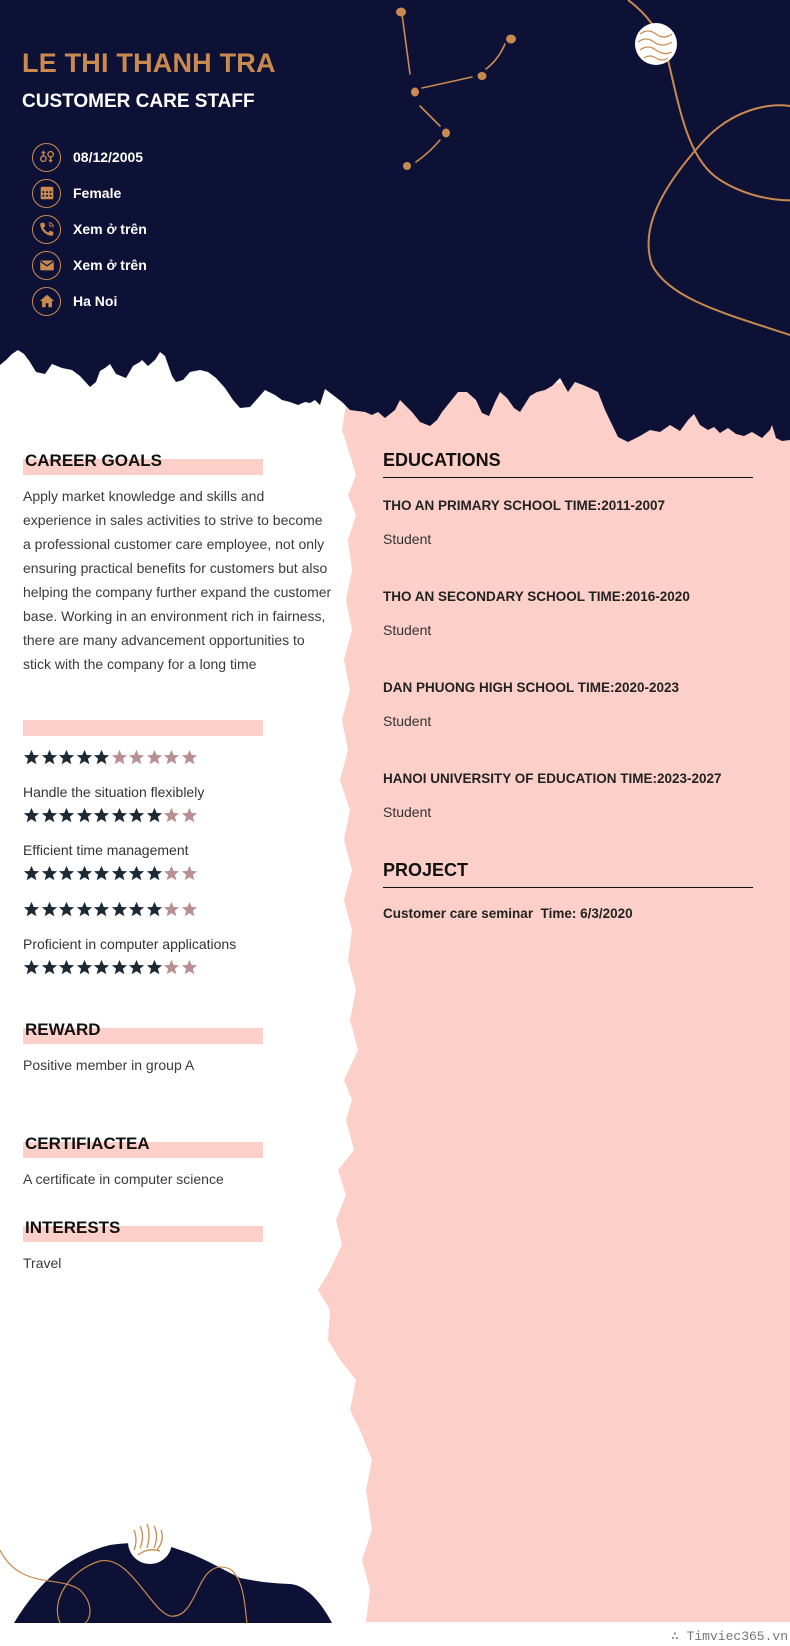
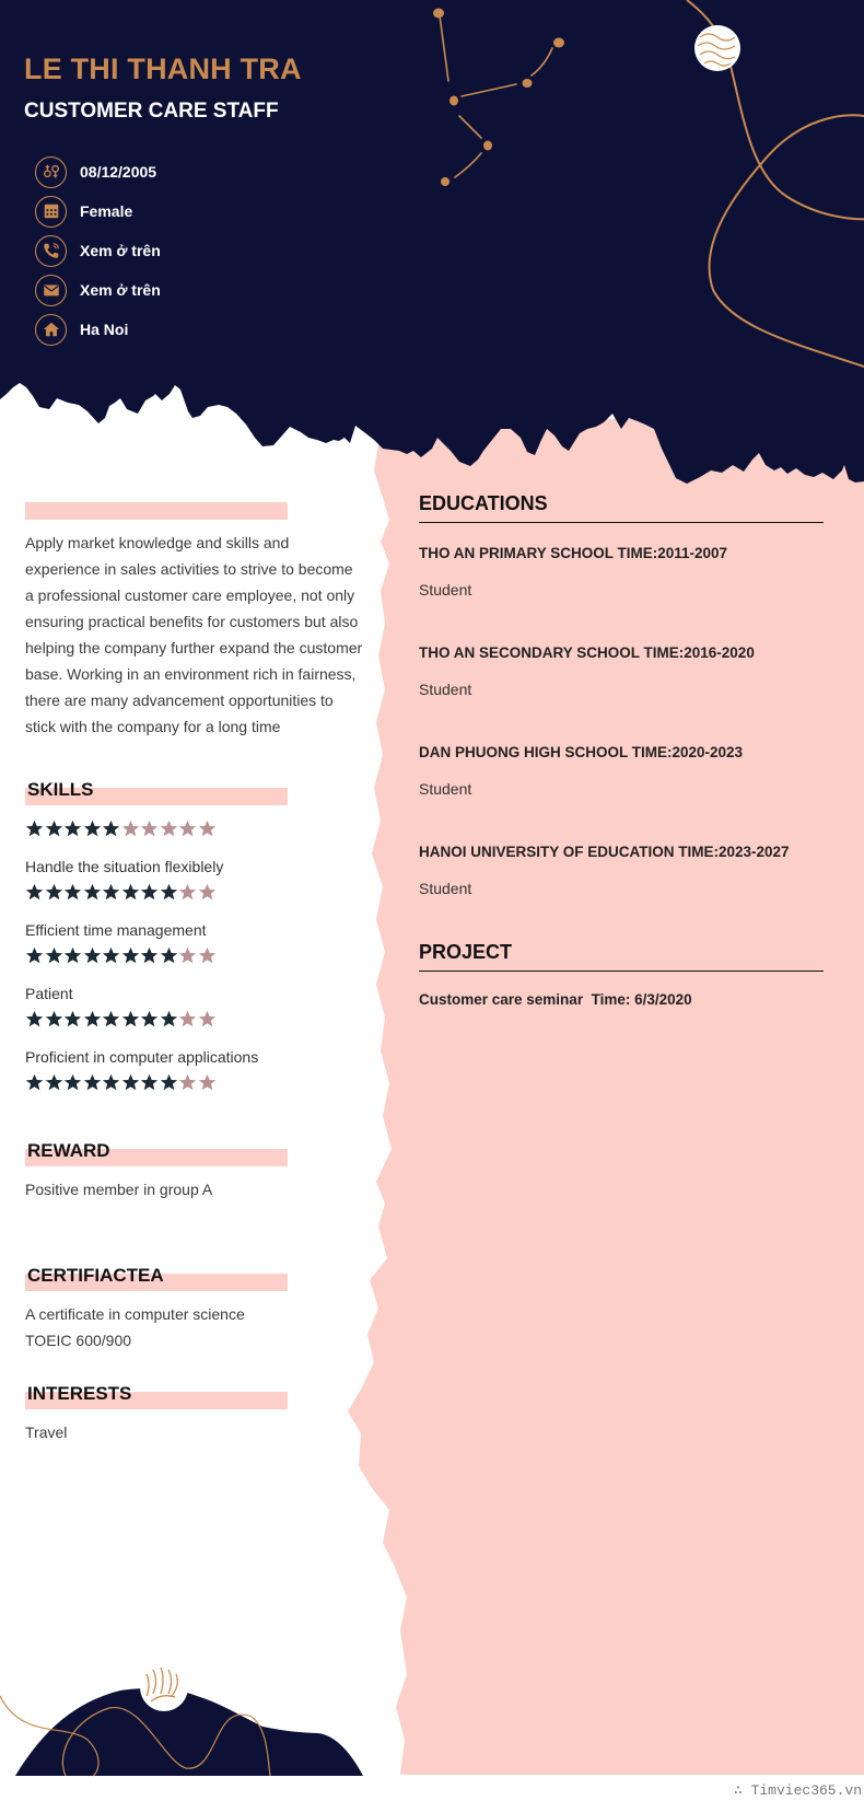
  LE THI THANH TRA
  CUSTOMER CARE STAFF
  08/12/2005
  Female
  Xem ở trên
  Xem ở trên
  Ha Noi
- CAREER GOALS
  Apply market knowledge and skills and experience in sales activities to strive to become a professional customer care employee, not only ensuring practical benefits for customers but also helping the company further expand the customer base. Working in an environment rich in fairness, there are many advancement opportunities to stick with the company for a long time
+ SKILLS
  Handle the situation flexiblely
  Efficient time management
+ Patient
  Proficient in computer applications
  REWARD
  Positive member in group A
  CERTIFIACTEA
  A certificate in computer science
+ TOEIC 600/900
  INTERESTS
  Travel
  EDUCATIONS
  THO AN PRIMARY SCHOOL TIME:2011-2007
  Student
  THO AN SECONDARY SCHOOL TIME:2016-2020
  Student
  DAN PHUONG HIGH SCHOOL TIME:2020-2023
  Student
  HANOI UNIVERSITY OF EDUCATION TIME:2023-2027
  Student
  PROJECT
  Customer care seminar Time: 6/3/2020
  ∴ Timviec365.vn
